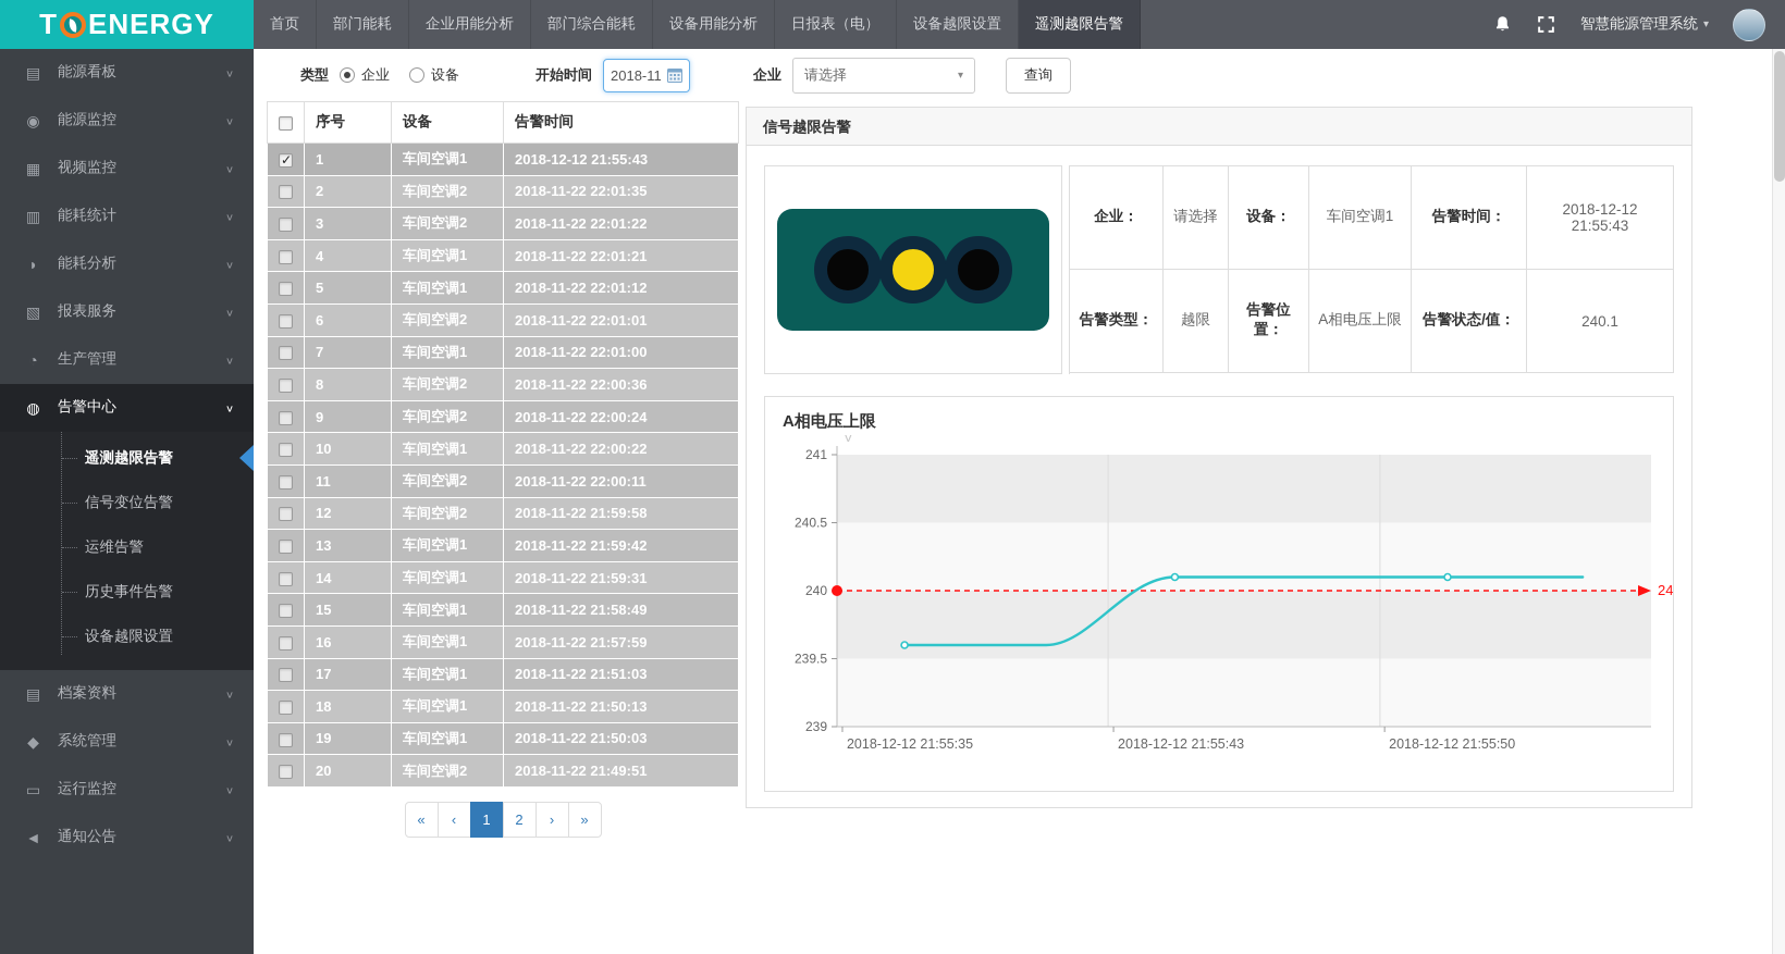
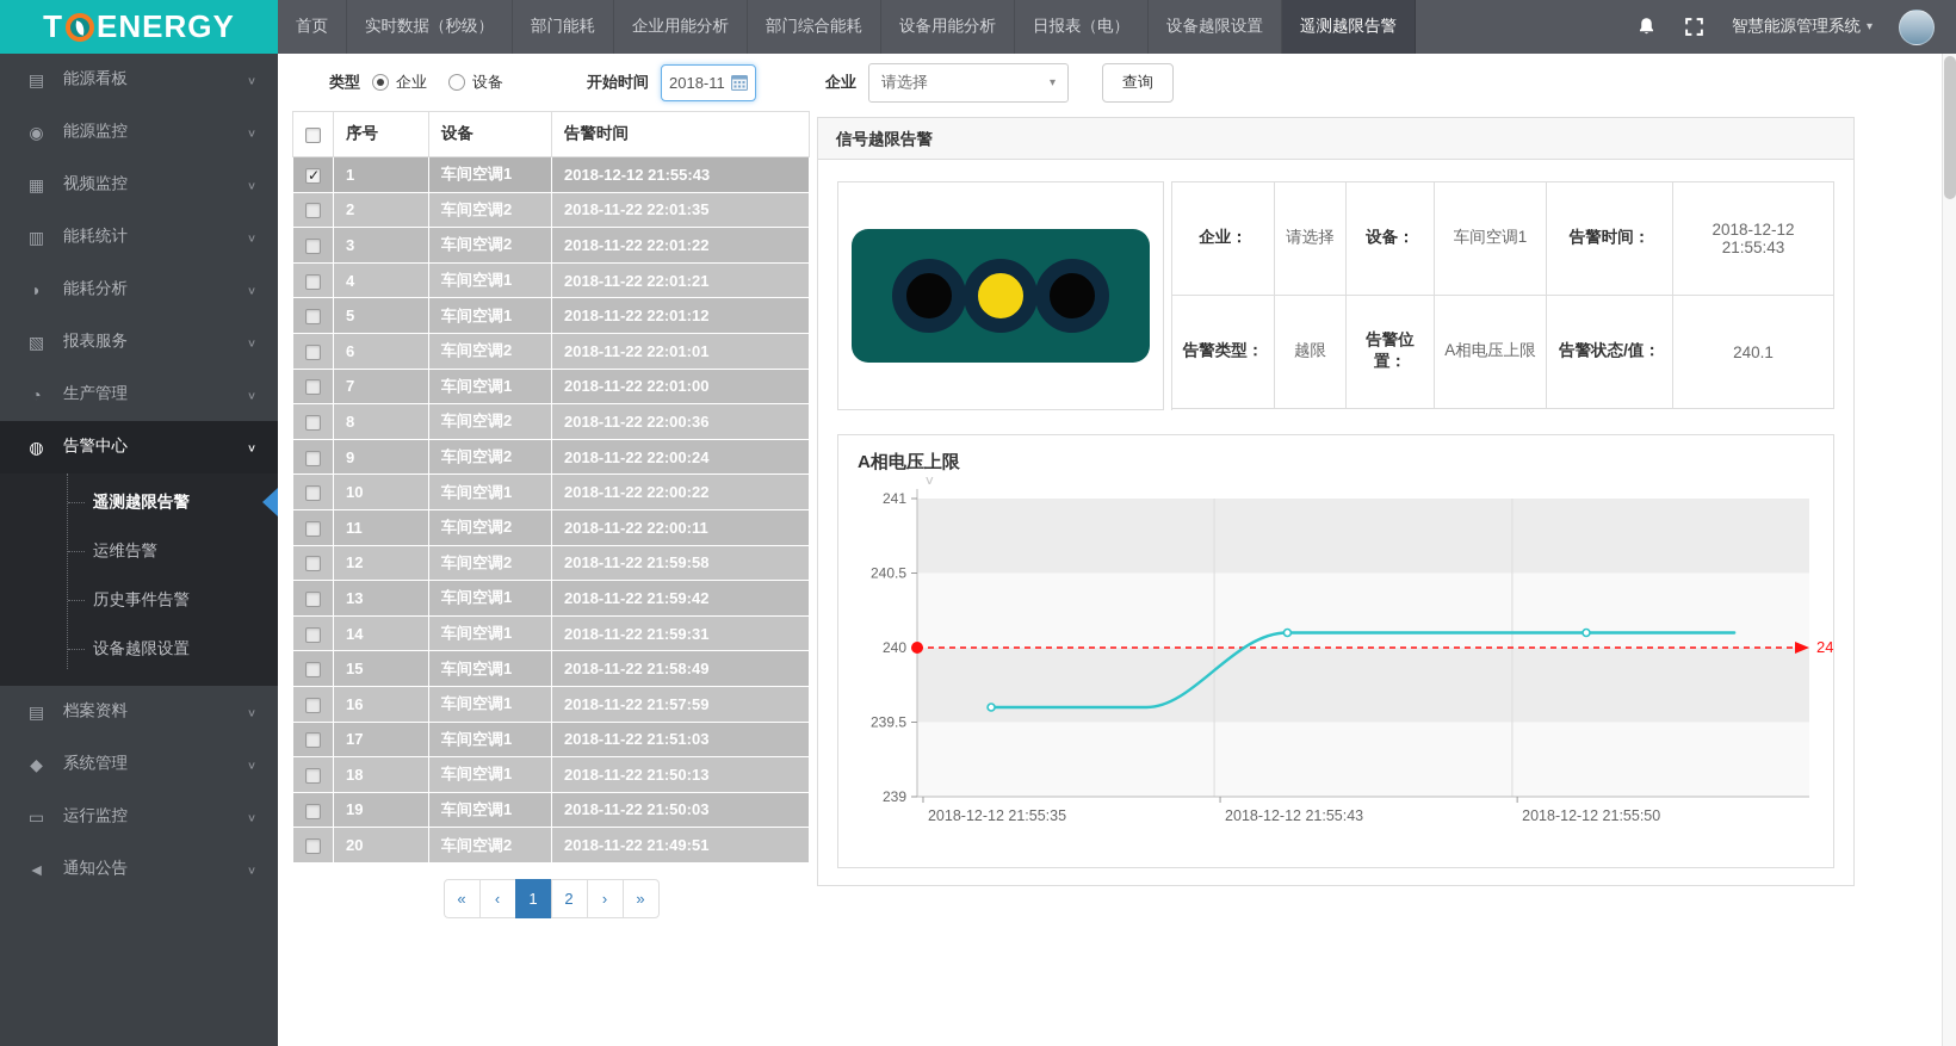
  T
  ENERGY
  首页
+ 实时数据（秒级）
  部门能耗
  企业用能分析
  部门综合能耗
  设备用能分析
  日报表（电）
  设备越限设置
  遥测越限告警
  智慧能源管理系统
  ▾
  ▤
  能源看板
  ∨
  ◉
  能源监控
  ∨
  ▦
  视频监控
  ∨
  ▥
  能耗统计
  ∨
  ◗
  能耗分析
  ∨
  ▧
  报表服务
  ∨
  ◔
  生产管理
  ∨
  ◍
  告警中心
  ∨
  遥测越限告警
- 信号变位告警
  运维告警
  历史事件告警
  设备越限设置
  ▤
  档案资料
  ∨
  ◆
  系统管理
  ∨
  ▭
  运行监控
  ∨
  ◄
  通知公告
  ∨
  类型
  企业
  设备
  开始时间
  2018-11
  企业
  请选择
  ▾
  查询
  	序号	设备	告警时间
  	1	车间空调1	2018-12-12 21:55:43
  	2	车间空调2	2018-11-22 22:01:35
  	3	车间空调2	2018-11-22 22:01:22
  	4	车间空调1	2018-11-22 22:01:21
  	5	车间空调1	2018-11-22 22:01:12
  	6	车间空调2	2018-11-22 22:01:01
  	7	车间空调1	2018-11-22 22:01:00
  	8	车间空调2	2018-11-22 22:00:36
  	9	车间空调2	2018-11-22 22:00:24
  	10	车间空调1	2018-11-22 22:00:22
  	11	车间空调2	2018-11-22 22:00:11
  	12	车间空调2	2018-11-22 21:59:58
  	13	车间空调1	2018-11-22 21:59:42
  	14	车间空调1	2018-11-22 21:59:31
  	15	车间空调1	2018-11-22 21:58:49
  	16	车间空调1	2018-11-22 21:57:59
  	17	车间空调1	2018-11-22 21:51:03
  	18	车间空调1	2018-11-22 21:50:13
  	19	车间空调1	2018-11-22 21:50:03
  	20	车间空调2	2018-11-22 21:49:51
  «
  ‹
  1
  2
  ›
  »
  信号越限告警
  企业：
  请选择
  设备：
  车间空调1
  告警时间：
  2018-12-12 21:55:43
  告警类型：
  越限
  告警位置：
  A相电压上限
  告警状态/值：
  240.1
  A相电压上限
  V
  241
  240.5
  240
  239.5
  239
  2018-12-12 21:55:35
  2018-12-12 21:55:43
  2018-12-12 21:55:50
